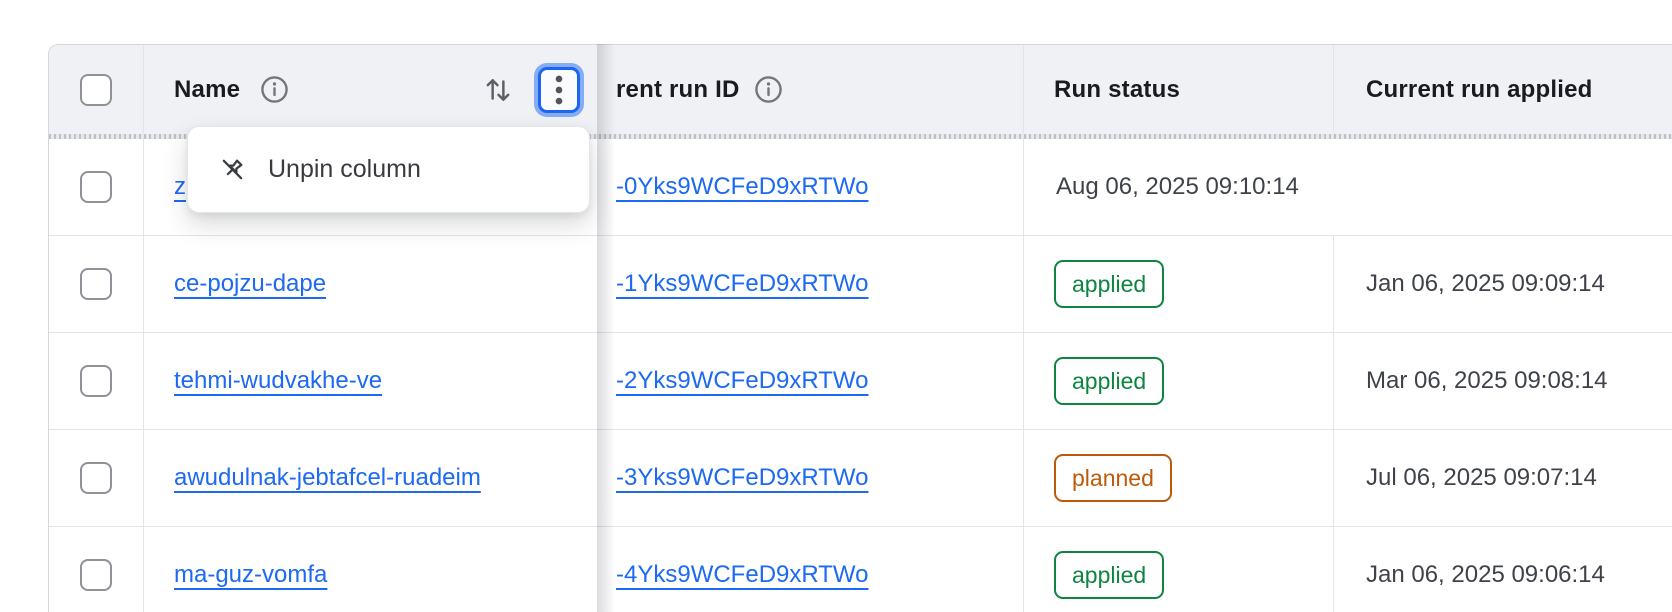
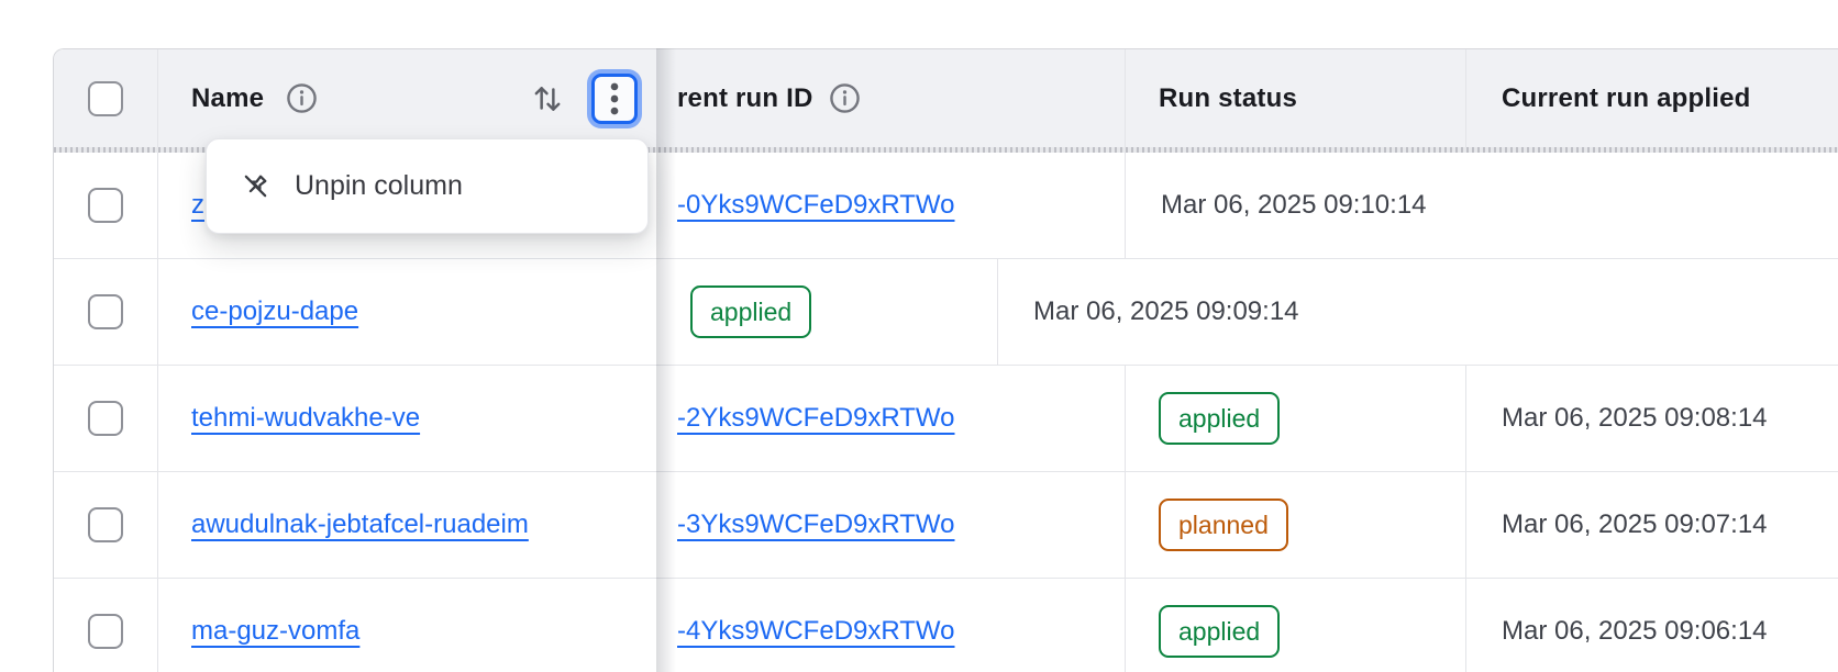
  Name
  rent run ID
  Run status
  Current run applied
  z
  -0Yks9WCFeD9xRTWo
- Aug 06, 2025 09:10:14
+ Mar 06, 2025 09:10:14
  ce-pojzu-dape
- -1Yks9WCFeD9xRTWo
  applied
- Jan 06, 2025 09:09:14
+ Mar 06, 2025 09:09:14
  tehmi-wudvakhe-ve
  -2Yks9WCFeD9xRTWo
  applied
  Mar 06, 2025 09:08:14
  awudulnak-jebtafcel-ruadeim
  -3Yks9WCFeD9xRTWo
  planned
- Jul 06, 2025 09:07:14
+ Mar 06, 2025 09:07:14
  ma-guz-vomfa
  -4Yks9WCFeD9xRTWo
  applied
- Jan 06, 2025 09:06:14
+ Mar 06, 2025 09:06:14
  Unpin column
